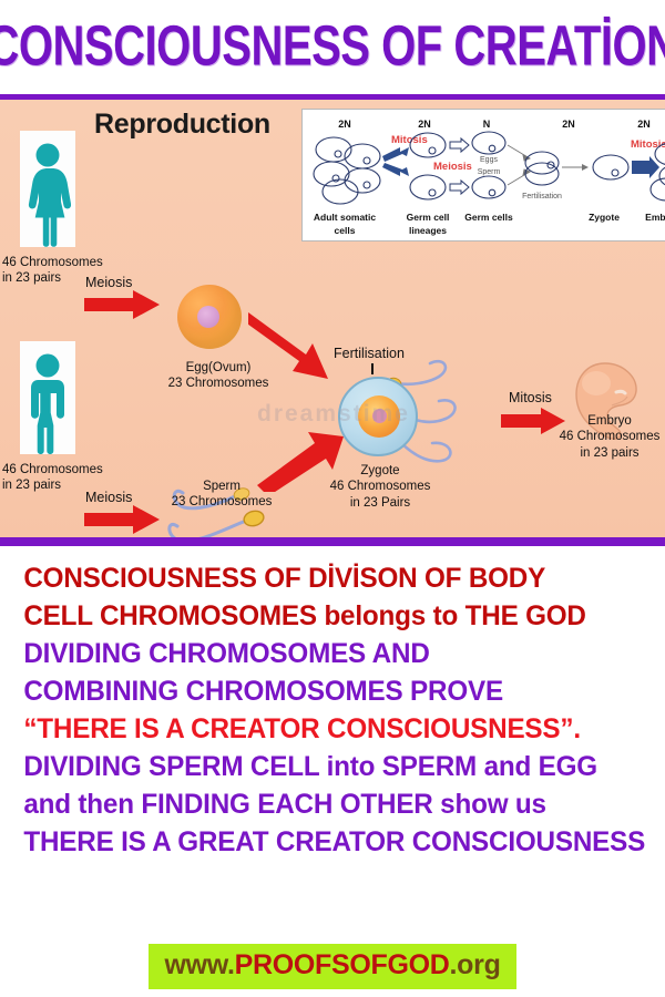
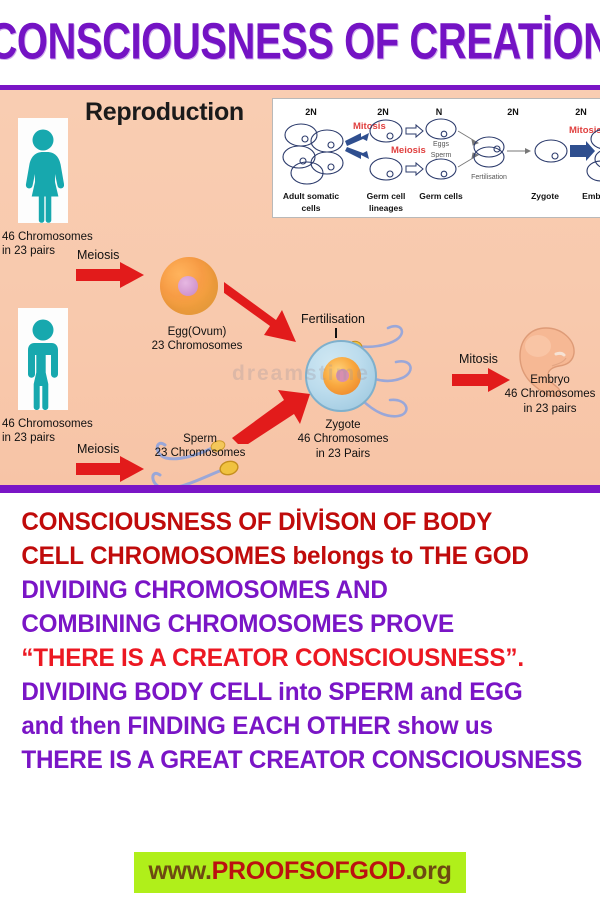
  CONSCIOUSNESS OF CREATİON
  Reproduction
  46 Chromosomes
  in 23 pairs
  Meiosis
  Egg(Ovum)
  23 Chromosomes
  46 Chromosomes
  in 23 pairs
  Meiosis
  Sperm
  23 Chromosomes
  Fertilisation
  Zygote
  46 Chromosomes
  in 23 Pairs
  Mitosis
  Embryo
  46 Chromosomes
  in 23 pairs
  dreamstime
  2N
  2N
  N
  2N
  2N
  Mitosis
  Meiosis
  Mitosis
  Adult somatic
  cells
  Germ cell
  lineages
  Germ cells
  Zygote
  CONSCIOUSNESS OF DİVİSON OF BODY
  CELL CHROMOSOMES belongs to THE GOD
  DIVIDING CHROMOSOMES AND
  COMBINING CHROMOSOMES PROVE
  “THERE IS A CREATOR CONSCIOUSNESS”.
- DIVIDING SPERM CELL into SPERM and EGG
+ DIVIDING BODY CELL into SPERM and EGG
  and then FINDING EACH OTHER show us
  THERE IS A GREAT CREATOR CONSCIOUSNESS
  www.PROOFSOFGOD.org
